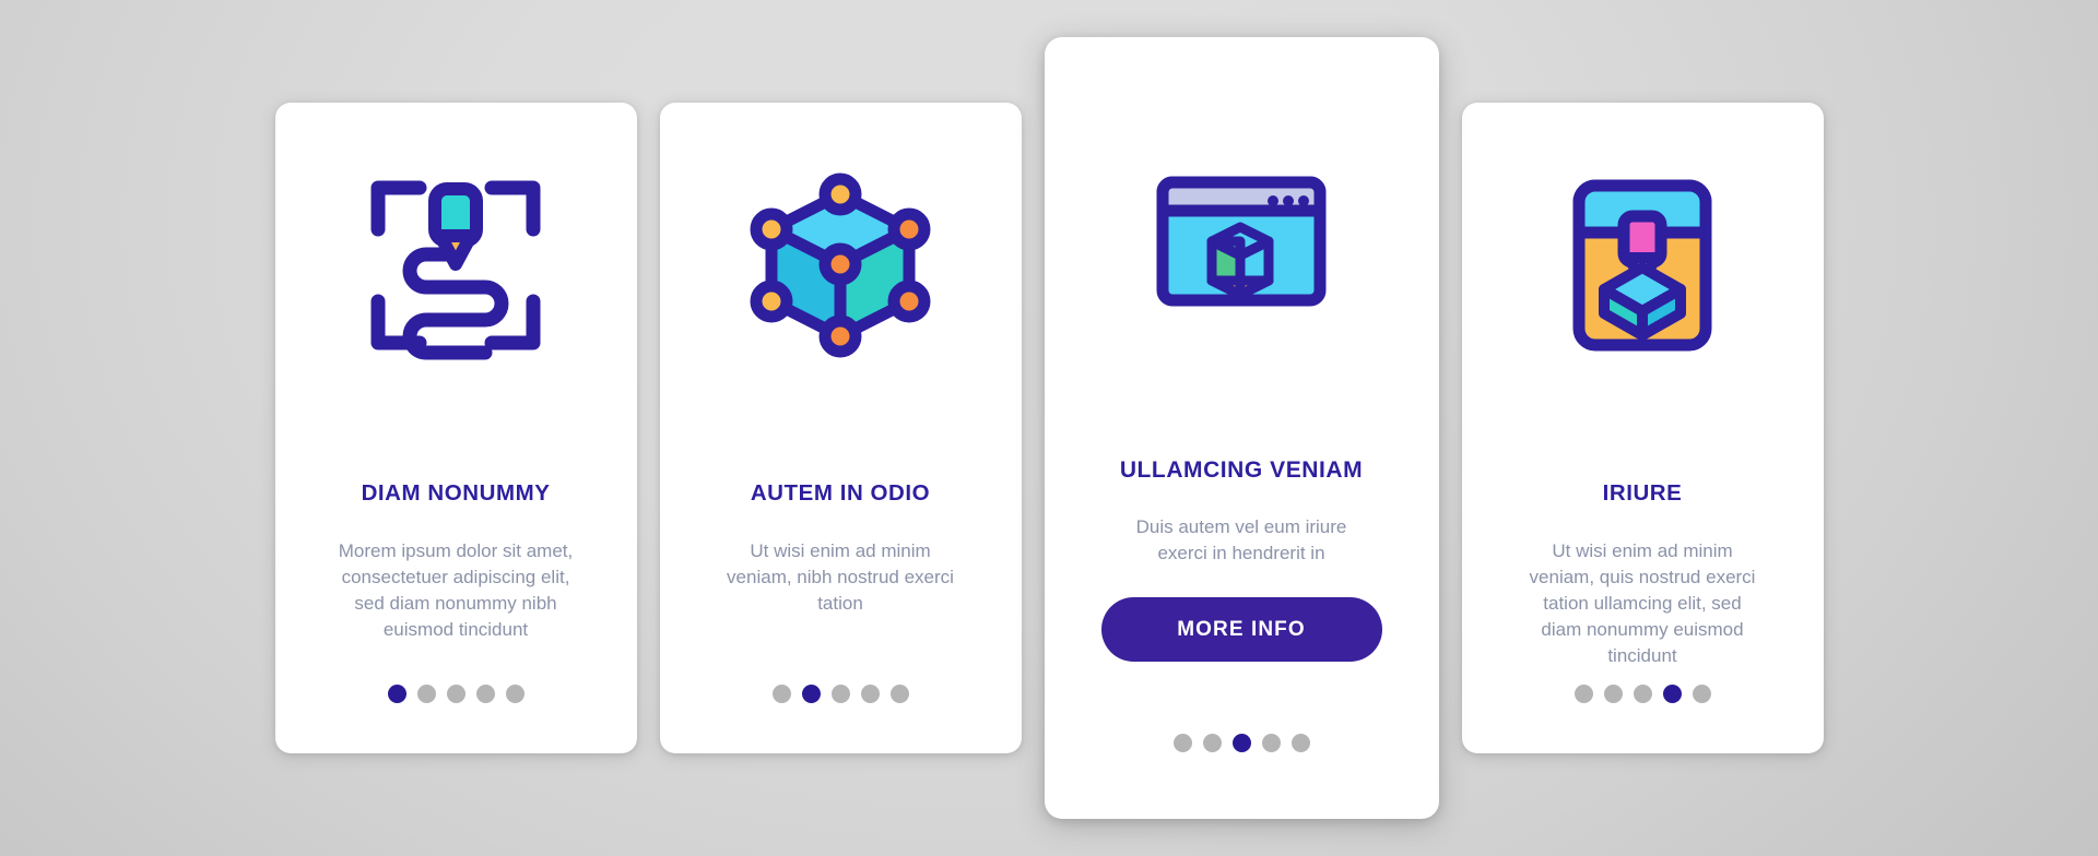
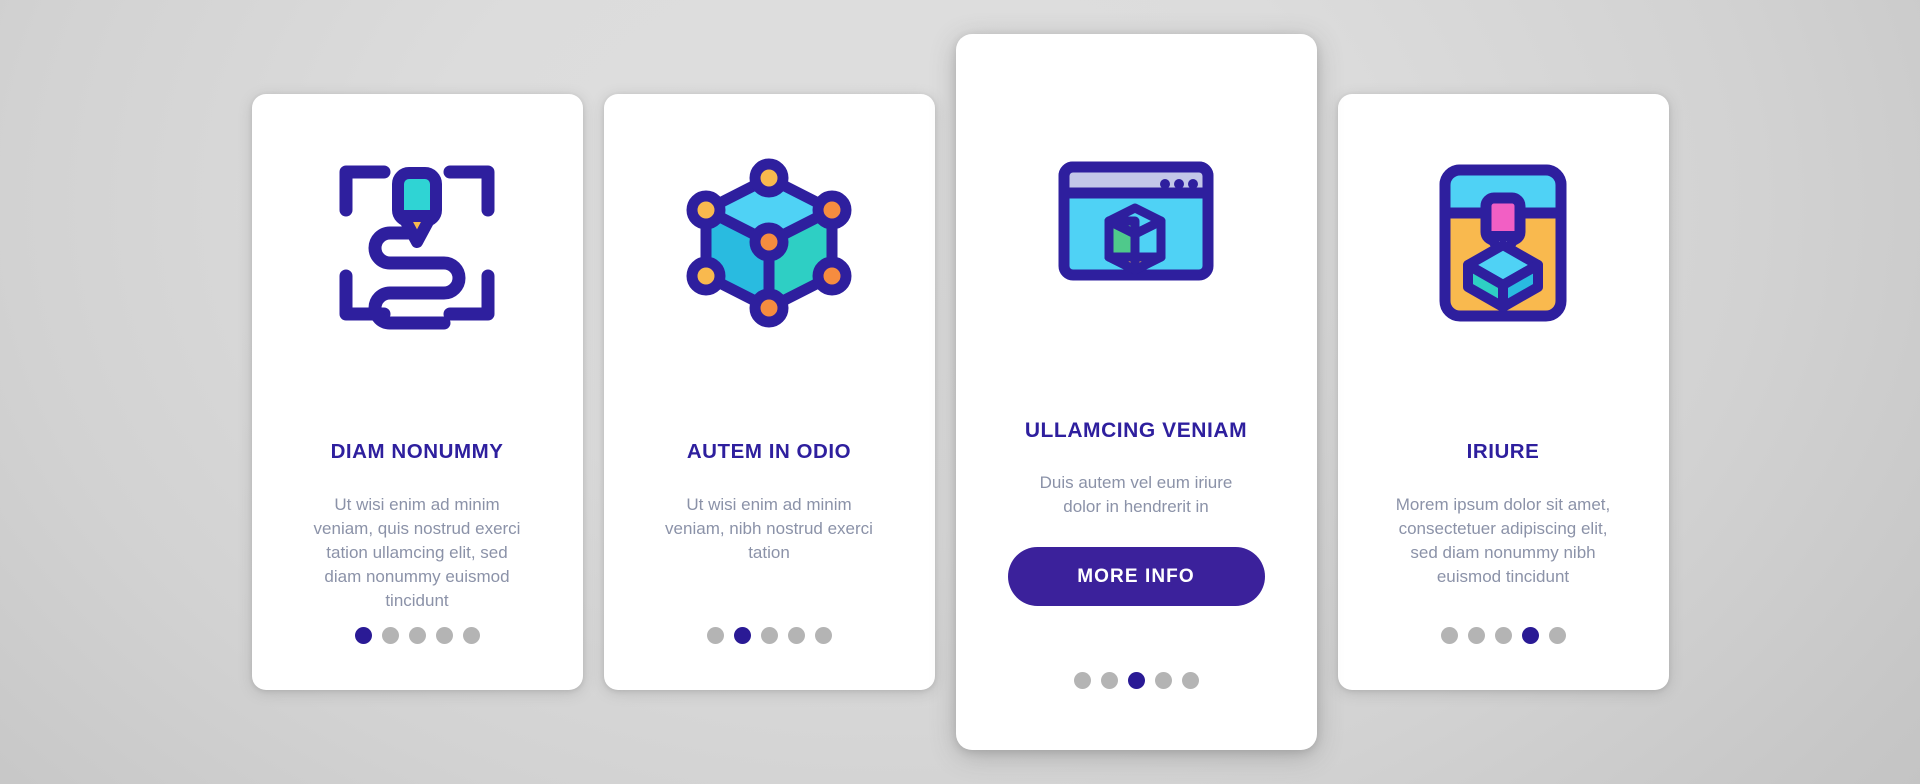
  DIAM NONUMMY
- Morem ipsum dolor sit amet, consectetuer adipiscing elit, sed diam nonummy nibh euismod tincidunt
+ Ut wisi enim ad minim veniam, quis nostrud exerci tation ullamcing elit, sed diam nonummy euismod tincidunt
  AUTEM IN ODIO
  Ut wisi enim ad minim veniam, nibh nostrud exerci tation
  ULLAMCING VENIAM
- Duis autem vel eum iriure exerci in hendrerit in
+ Duis autem vel eum iriure dolor in hendrerit in
  MORE INFO
  IRIURE
- Ut wisi enim ad minim veniam, quis nostrud exerci tation ullamcing elit, sed diam nonummy euismod tincidunt
+ Morem ipsum dolor sit amet, consectetuer adipiscing elit, sed diam nonummy nibh euismod tincidunt
